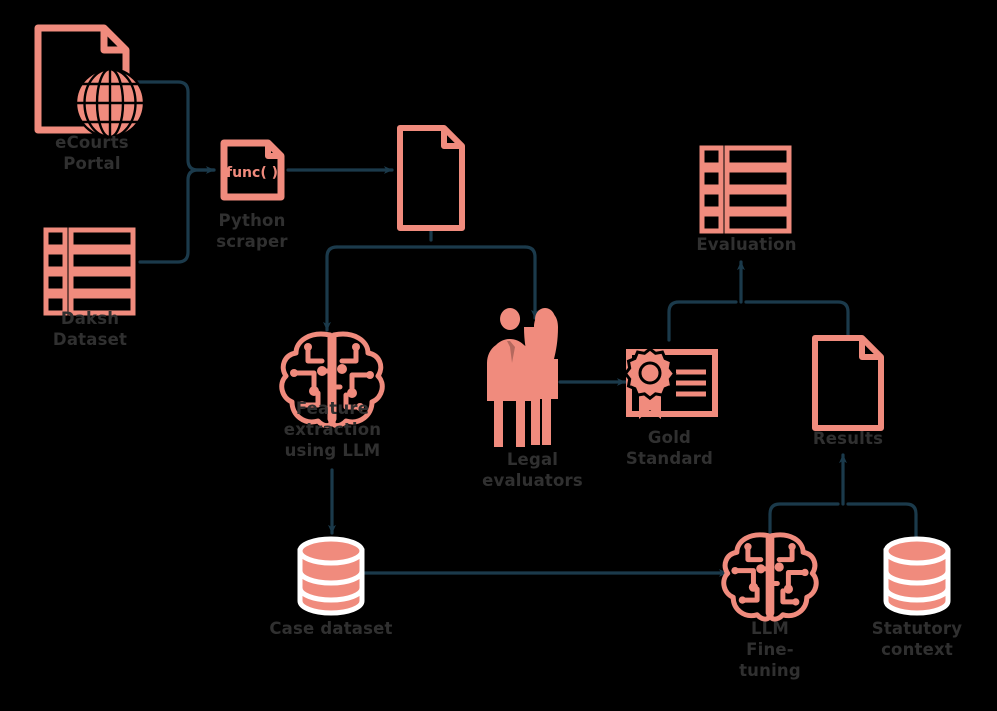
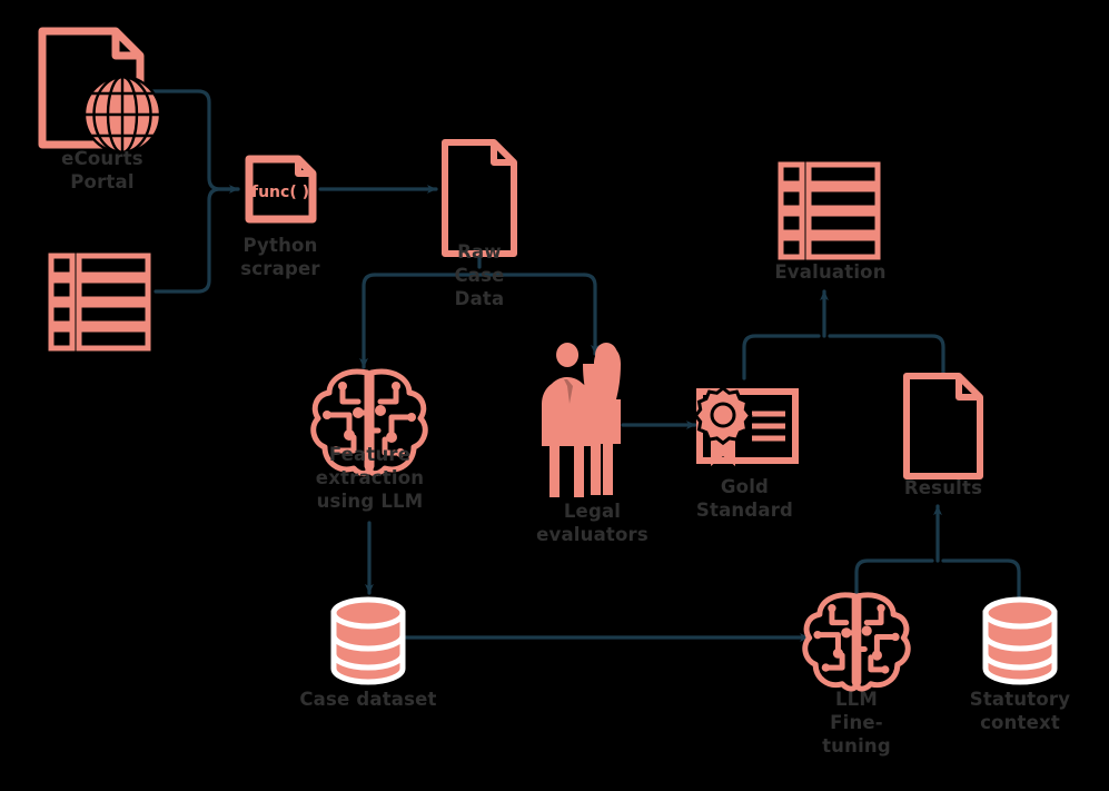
  func( )
  eCourts
  Portal
- Daksh
- Dataset
  Python
  scraper
+ Raw
+ Case
+ Data
  Feature
  extraction
  using LLM
  Legal
  evaluators
  Gold
  Standard
  Evaluation
  Results
  Case dataset
  LLM
  Fine-
  tuning
  Statutory
  context
